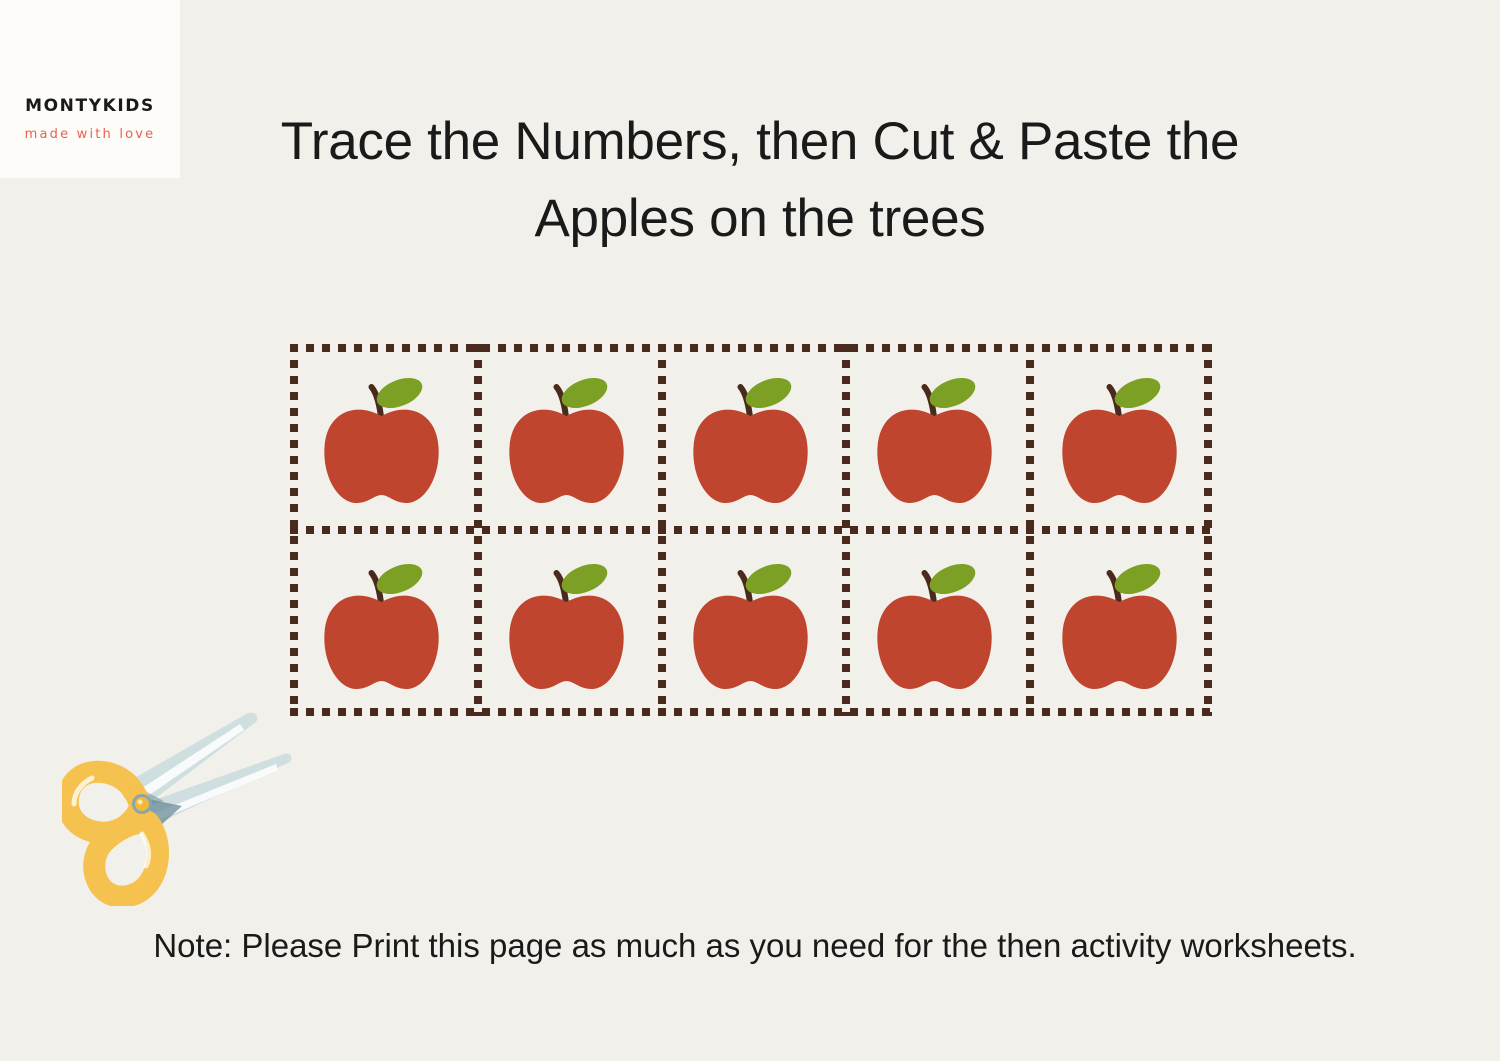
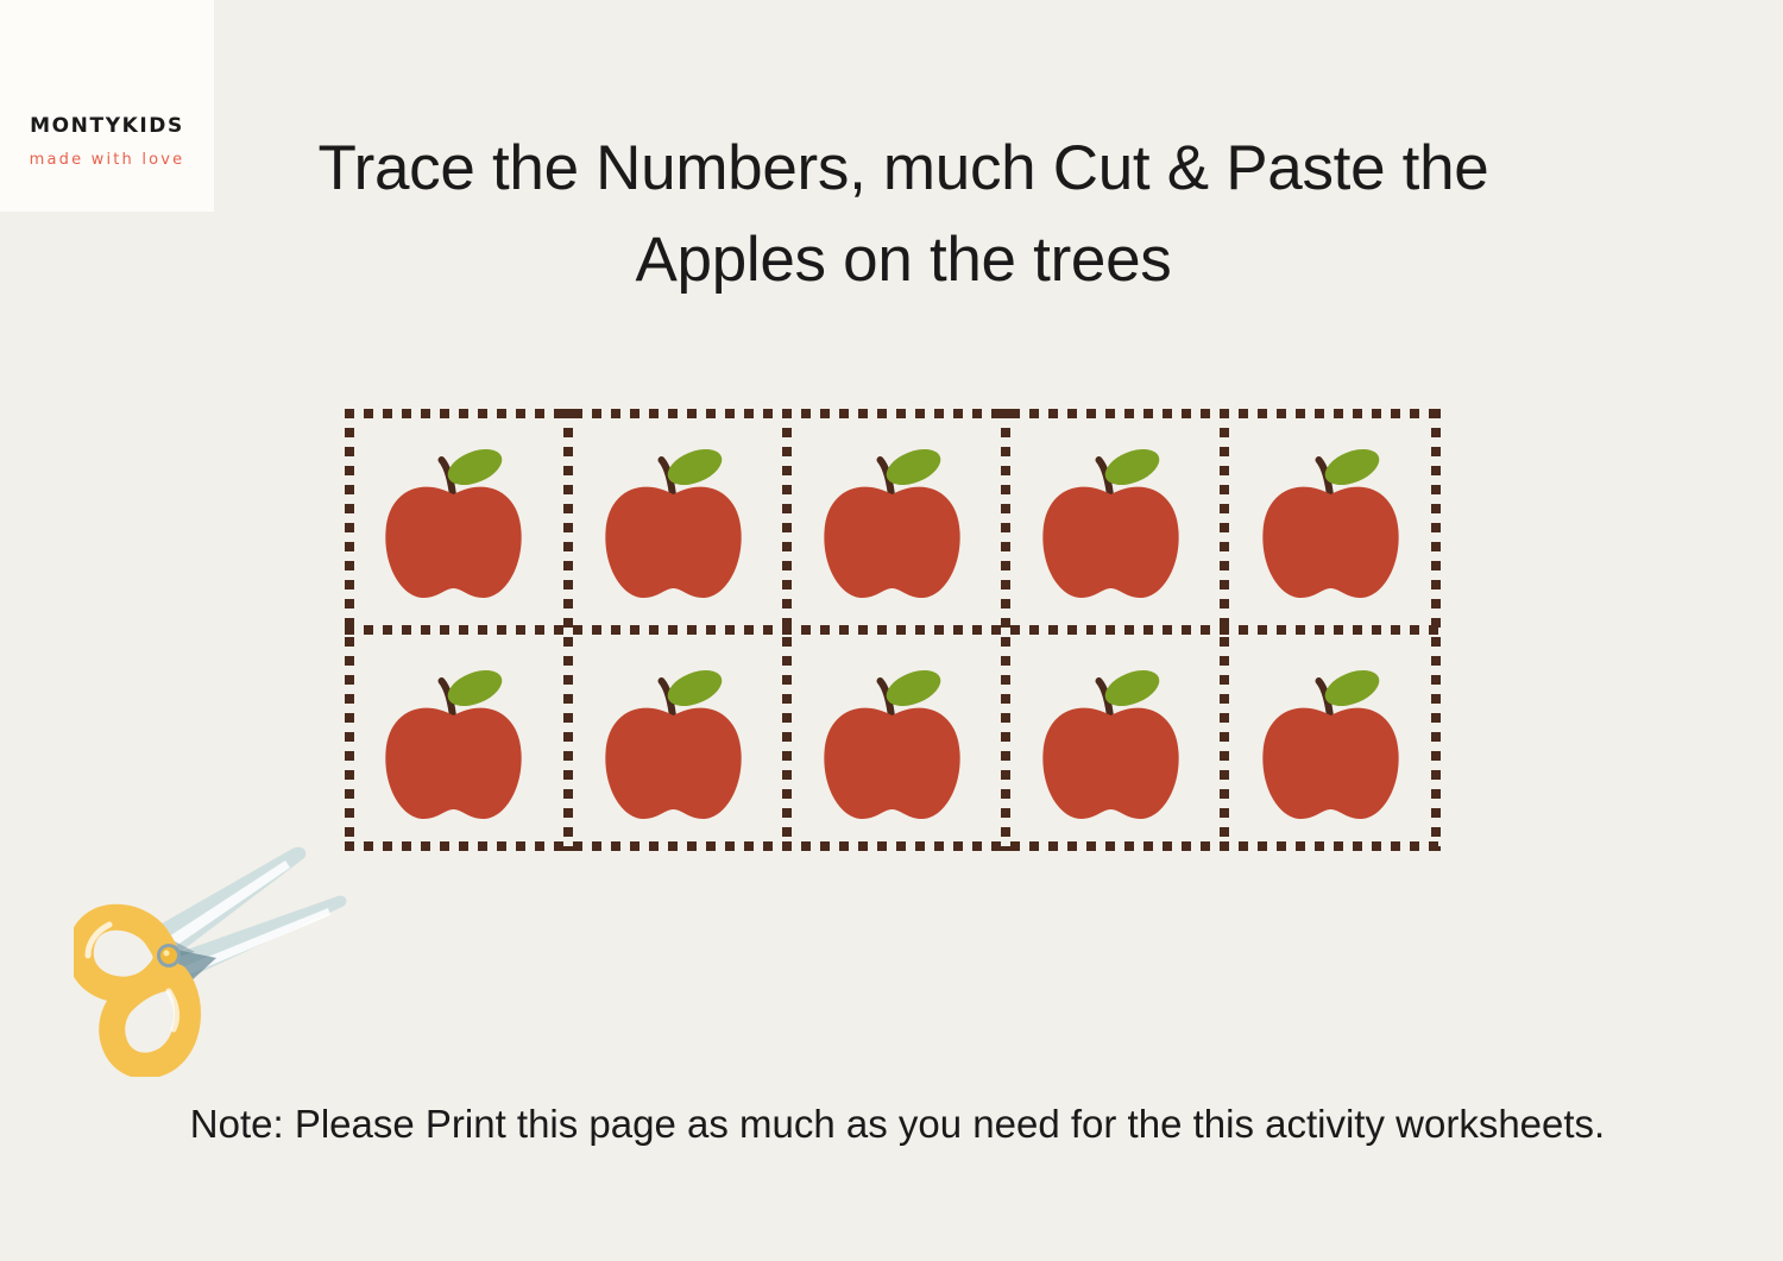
  MONTYKIDS
  made with love
- Trace the Numbers, then Cut & Paste the Apples on the trees
+ Trace the Numbers, much Cut & Paste the Apples on the trees
- Note: Please Print this page as much as you need for the then activity worksheets.
+ Note: Please Print this page as much as you need for the this activity worksheets.
